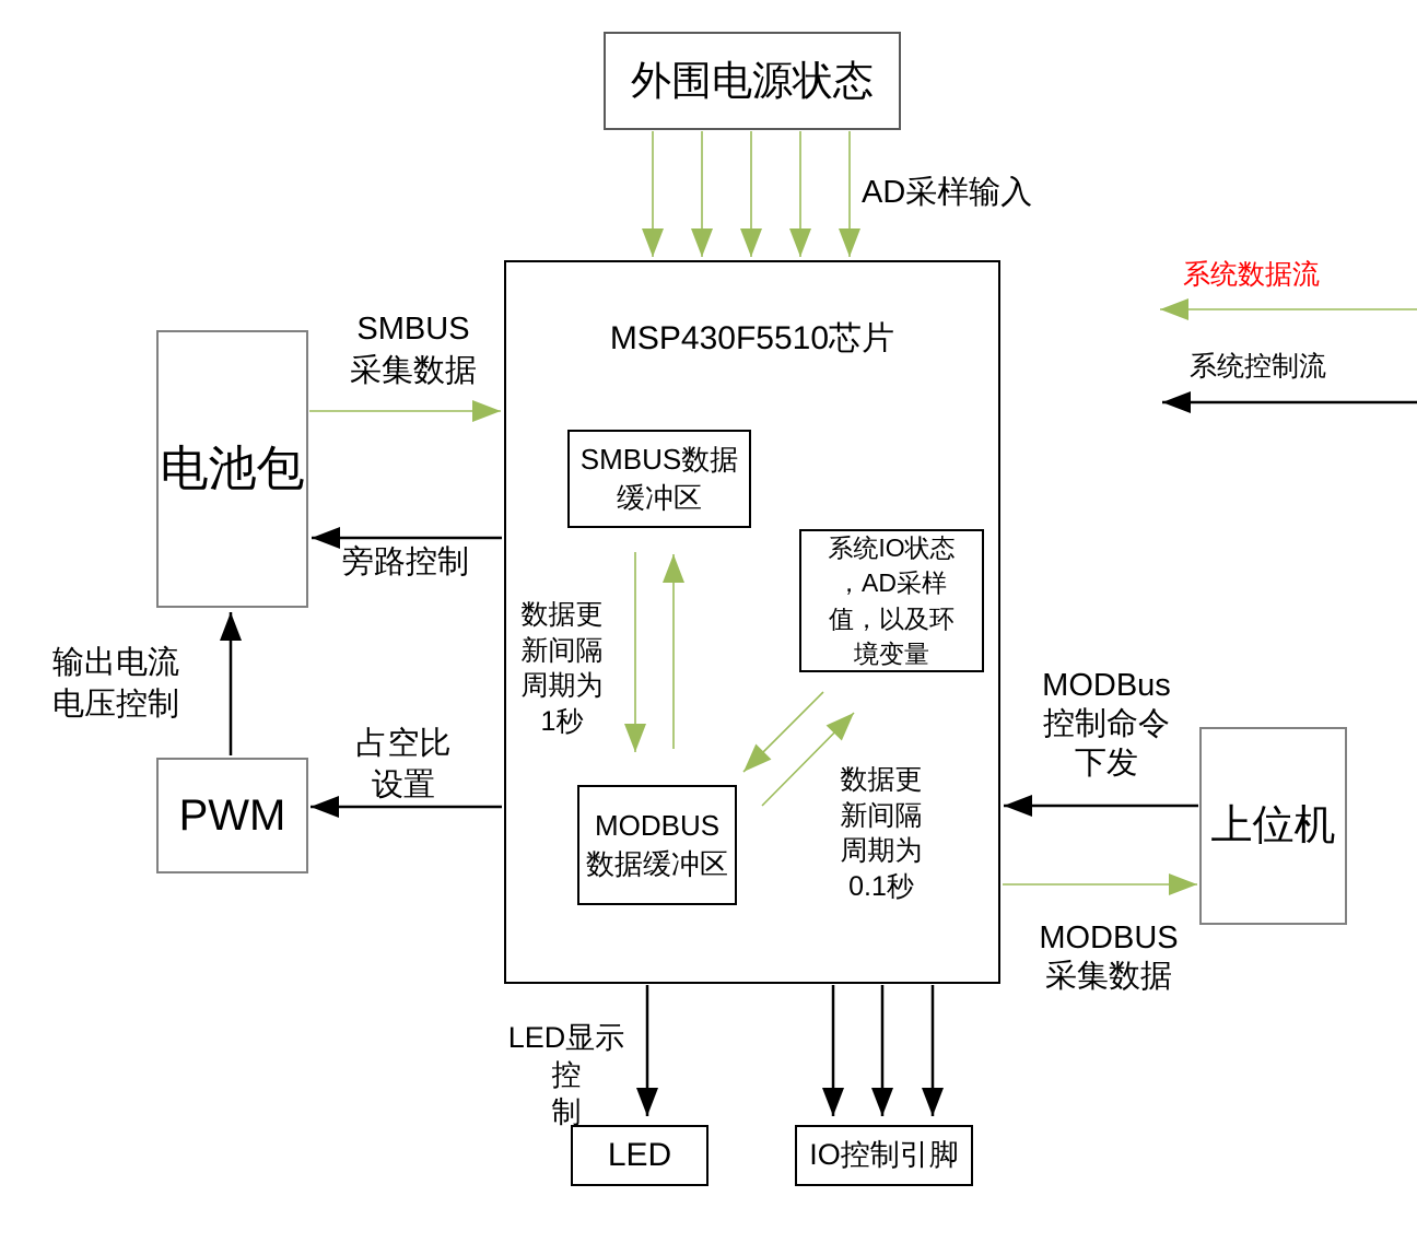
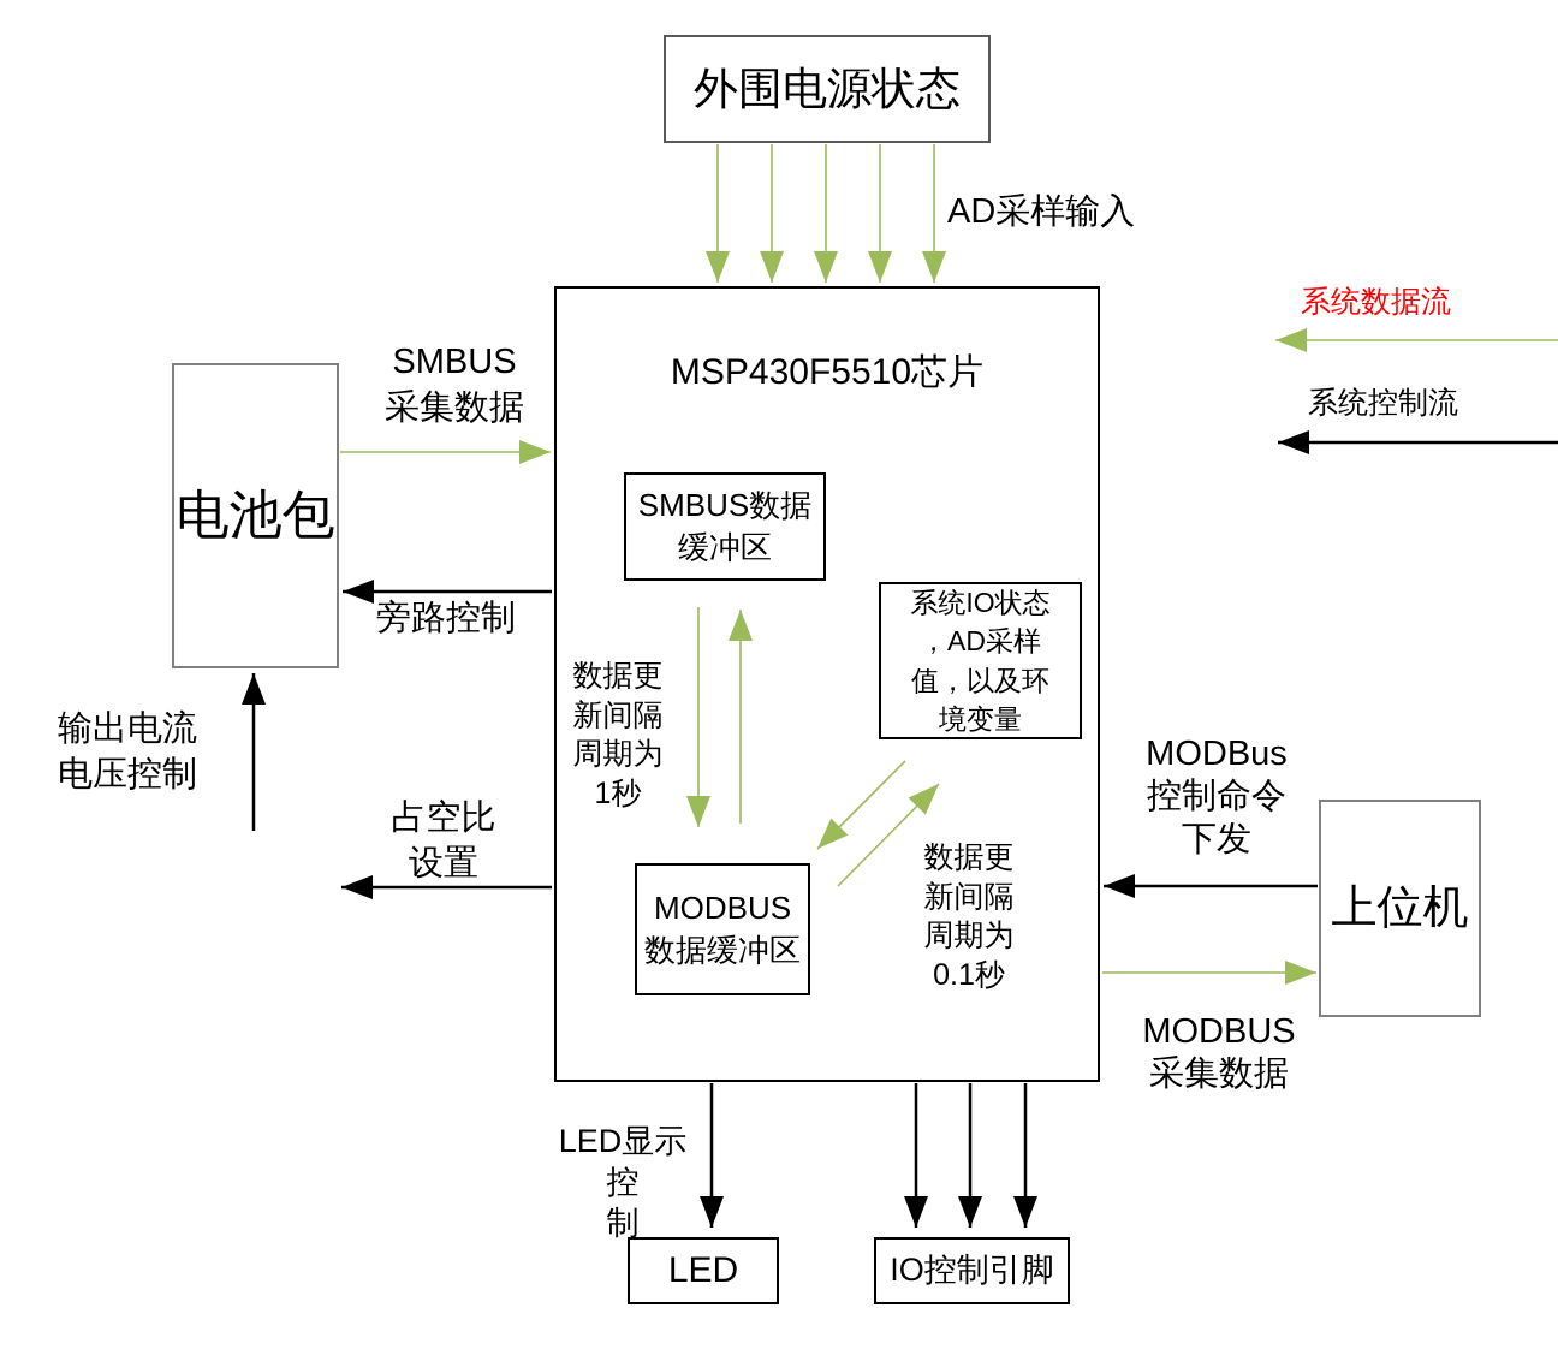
  外围电源状态
  MSP430F5510芯片
  SMBUS数据
  缓冲区
  系统IO状态
  ，AD采样
  值，以及环
  境变量
  MODBUS
  数据缓冲区
  电池包
- PWM
  上位机
  LED
  IO控制引脚
  AD采样输入
  SMBUS
  采集数据
  旁路控制
  输出电流
  电压控制
  占空比
  设置
  数据更
  新间隔
  周期为
  1秒
  数据更
  新间隔
  周期为
  0.1秒
  MODBus
  控制命令
  下发
  MODBUS
  采集数据
  LED显示控
  制
  系统数据流
  系统控制流
